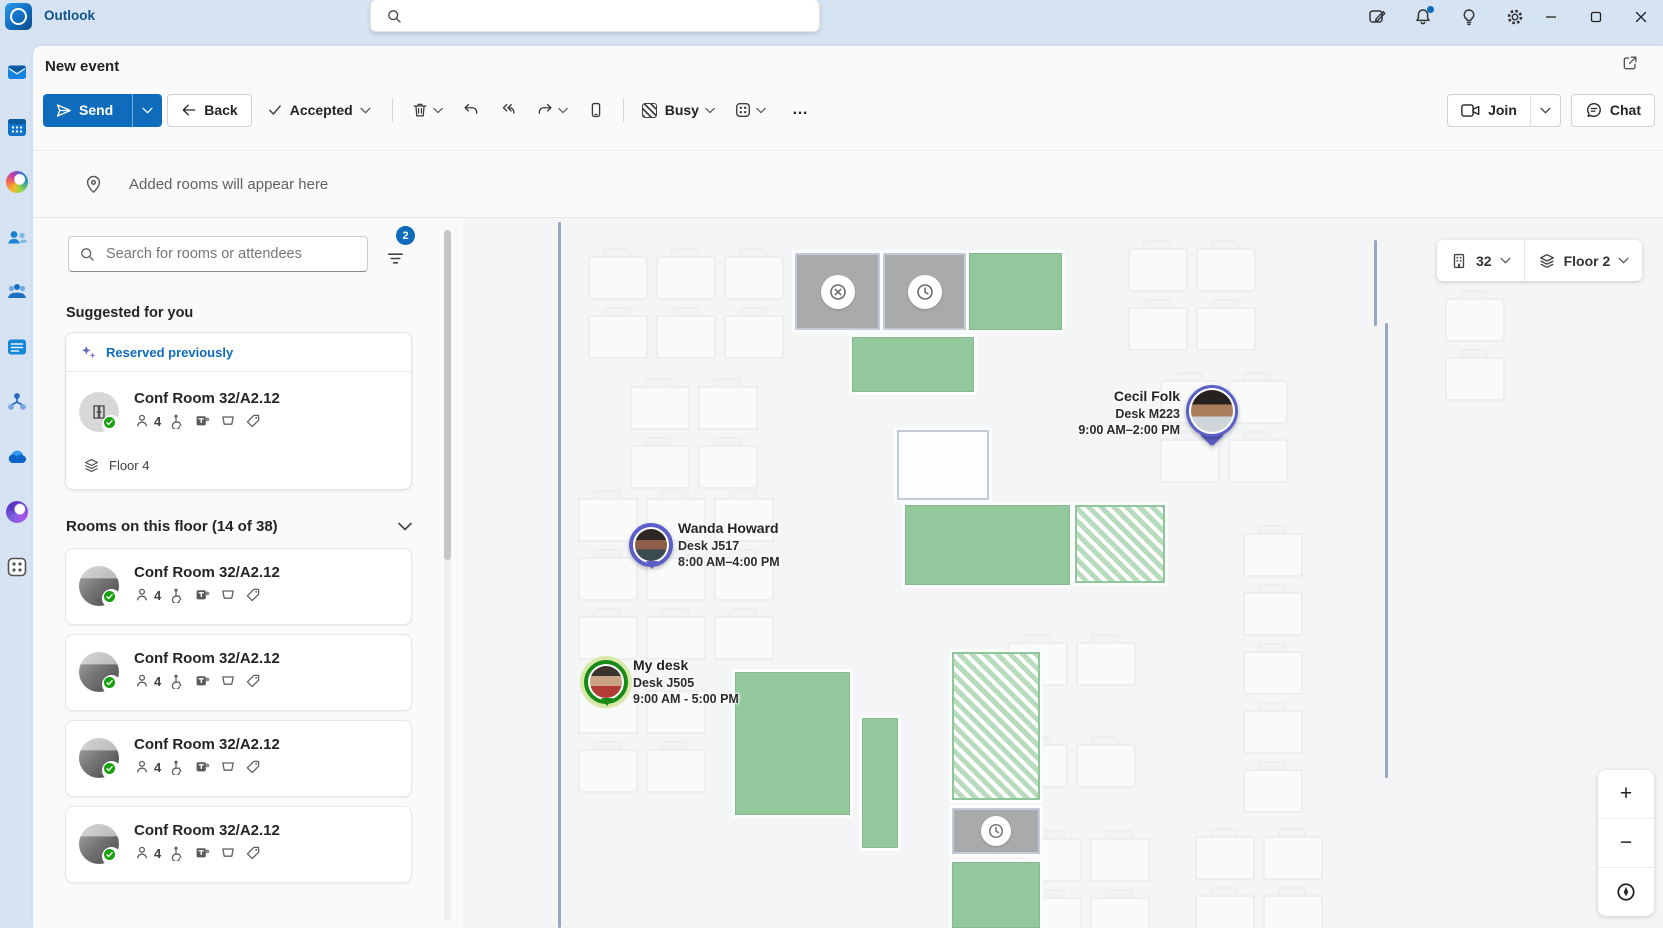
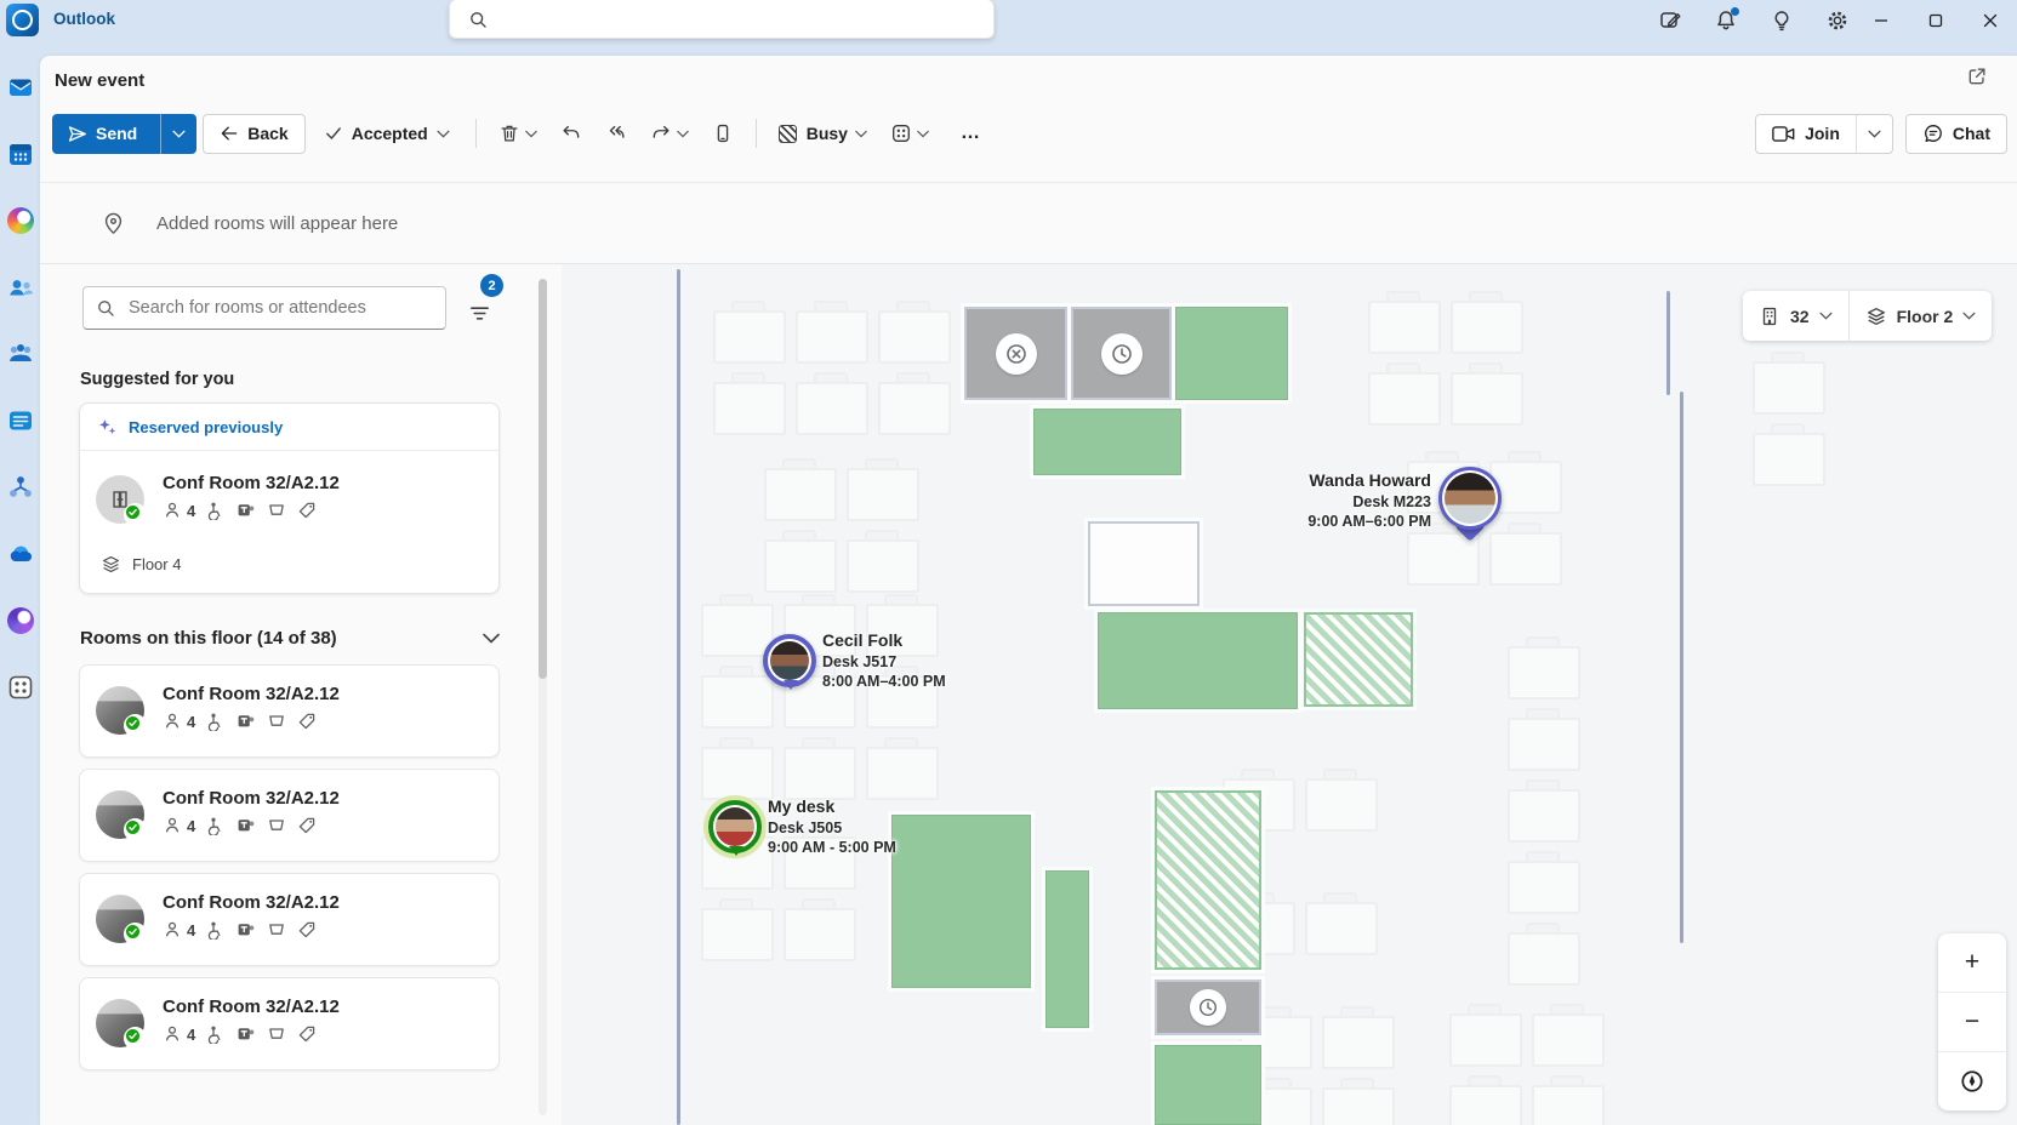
  Outlook
  New event
  Send
  Back
  Accepted
  Busy
  …
  Join
  Chat
  Added rooms will appear here
- Cecil Folk
+ Wanda Howard
  Desk M223
- 9:00 AM–2:00 PM
+ 9:00 AM–6:00 PM
- Wanda Howard
+ Cecil Folk
  Desk J517
  8:00 AM–4:00 PM
  My desk
  Desk J505
  9:00 AM - 5:00 PM
  32
  Floor 2
  +
  −
  Search for rooms or attendees
  2
  Suggested for you
  Reserved previously
  Conf Room 32/A2.12
  4
  Floor 4
  Rooms on this floor (14 of 38)
  Conf Room 32/A2.12
  4
  Conf Room 32/A2.12
  4
  Conf Room 32/A2.12
  4
  Conf Room 32/A2.12
  4
